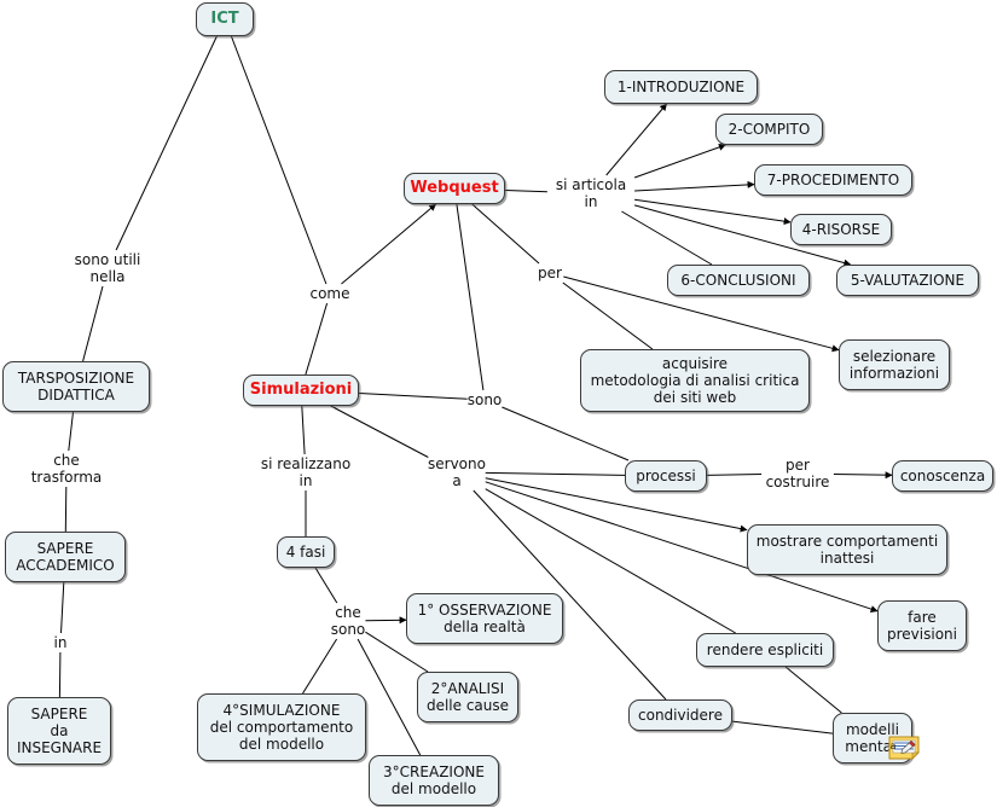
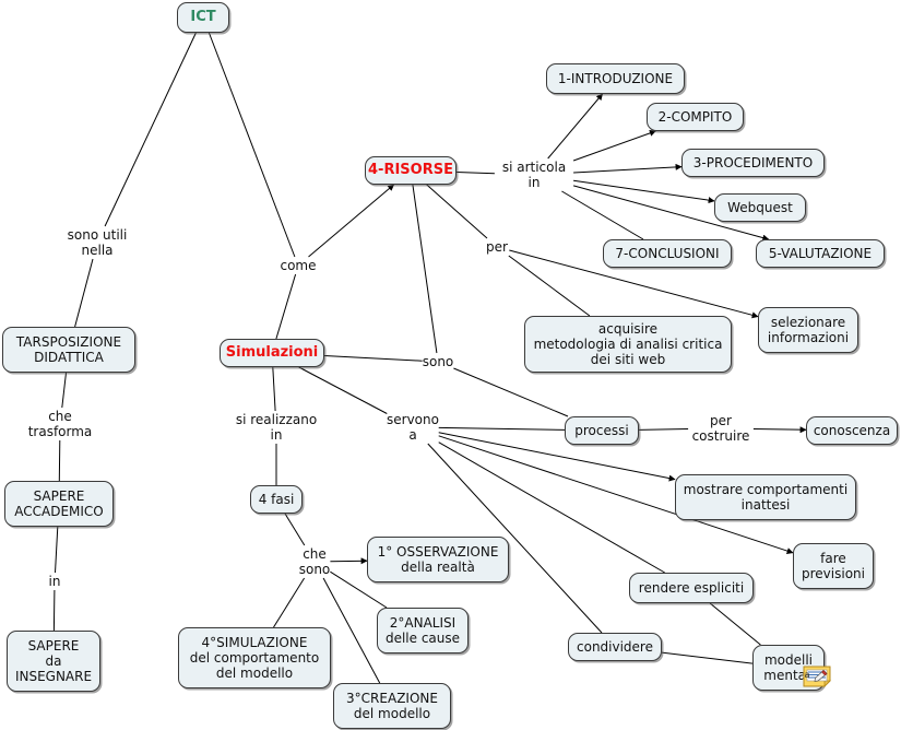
  ICT
  TARSPOSIZIONE
  DIDATTICA
  SAPERE
  ACCADEMICO
  SAPERE
  da
  INSEGNARE
- Webquest
+ 4-RISORSE
  Simulazioni
  1-INTRODUZIONE
  2-COMPITO
- 7-PROCEDIMENTO
+ 3-PROCEDIMENTO
- 4-RISORSE
+ Webquest
  5-VALUTAZIONE
- 6-CONCLUSIONI
+ 7-CONCLUSIONI
  selezionare
  informazioni
  acquisire
  metodologia di analisi critica
  dei siti web
  processi
  conoscenza
  mostrare comportamenti
  inattesi
  fare
  previsioni
  rendere espliciti
  condividere
  modelli
  menta
  4 fasi
  1° OSSERVAZIONE
  della realtà
  2°ANALISI
  delle cause
  3°CREAZIONE
  del modello
  4°SIMULAZIONE
  del comportamento
  del modello
  sono utili
  nella
  come
  che
  trasforma
  in
  si articola
  in
  per
  sono
  per
  costruire
  servono
  a
  si realizzano
  in
  che
  sono
  a
